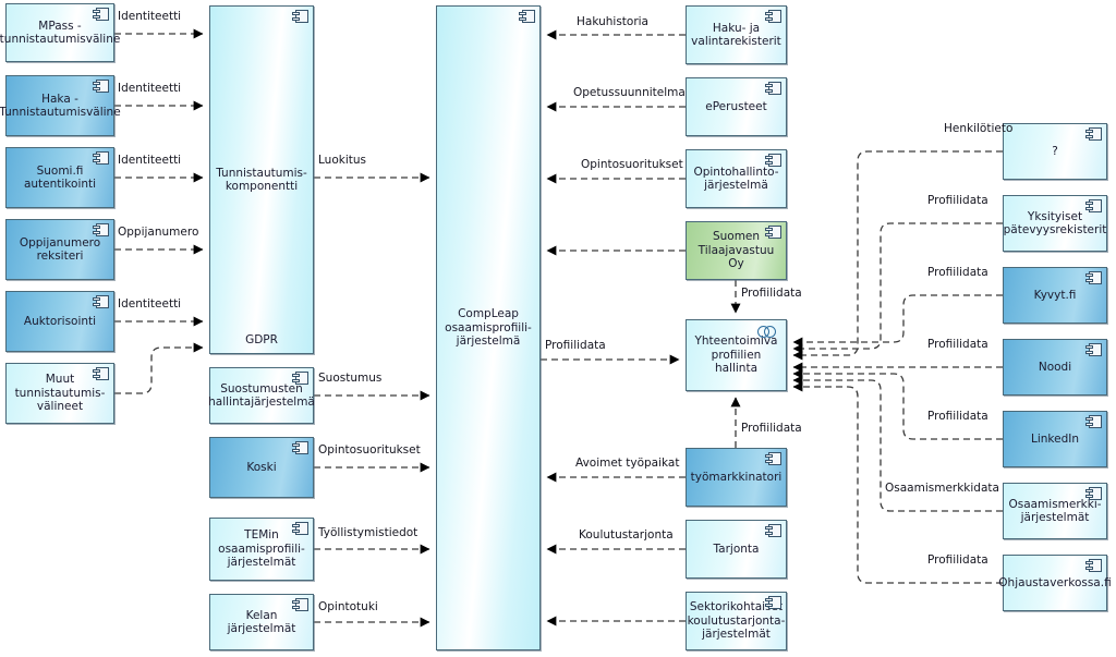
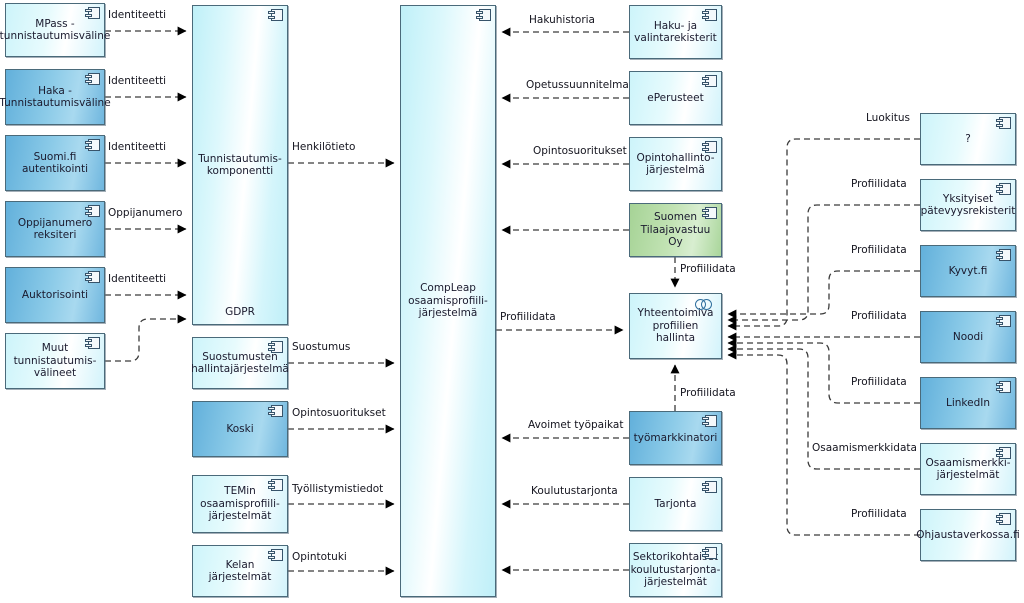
  MPass -
  tunnistautumisväline
  Haka -
  Tunnistautumisväline
  Suomi.fi
  autentikointi
  Oppijanumero
  reksiteri
  Auktorisointi
  Muut
  tunnistautumis-
  välineet
  Tunnistautumis-
  komponentti
  GDPR
  Suostumusten
  hallintajärjestelmä
  Koski
  TEMin
  osaamisprofiili-
  järjestelmät
  Kelan järjestelmät
  CompLeap
  osaamisprofiili-
  järjestelmä
  Haku- ja
  valintarekisterit
  ePerusteet
  Opintohallinto-
  järjestelmä
  Suomen
  Tilaajavastuu Oy
  Yhteentoimiva
  profiilien hallinta
  työmarkkinatori
  Tarjonta
  Sektorikohtai
  koulutustarjonta-
  järjestelmät
  ?
  Yksityiset
  pätevyysrekisterit
  Kyvyt.fi
  Noodi
  LinkedIn
  Osaamismerkki-
  järjestelmät
  Ohjaustaverkossa.fi
  Identiteetti
  Identiteetti
  Identiteetti
  Oppijanumero
  Identiteetti
- Luokitus
+ Henkilötieto
  Suostumus
  Opintosuoritukset
  Työllistymistiedot
  Opintotuki
  Hakuhistoria
  Opetussuunnitelma
  Opintosuoritukset
  Profiilidata
  Avoimet työpaikat
  Koulutustarjonta
  Profiilidata
  Profiilidata
- Henkilötieto
+ Luokitus
  Profiilidata
  Profiilidata
  Profiilidata
  Profiilidata
  Osaamismerkkidata
  Profiilidata
